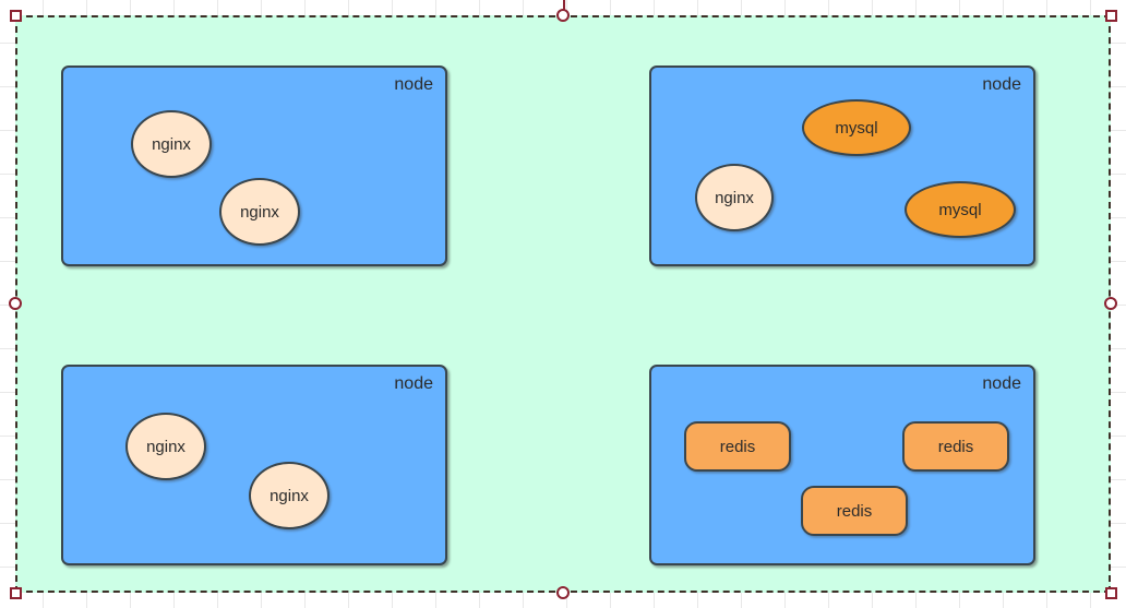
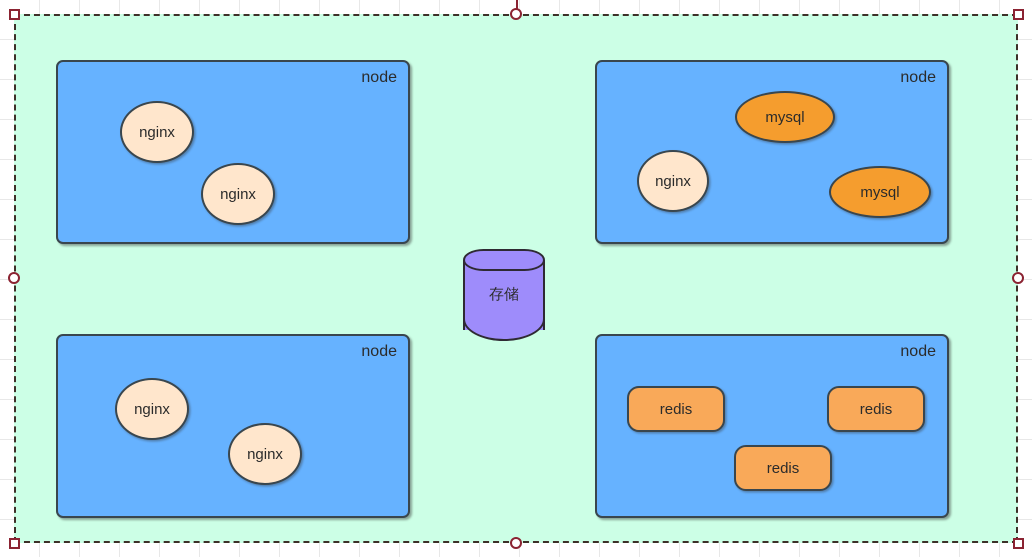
  node
  nginx
  nginx
  node
  mysql
  nginx
  mysql
  node
  nginx
  nginx
  node
  redis
  redis
  redis
+ 存储
